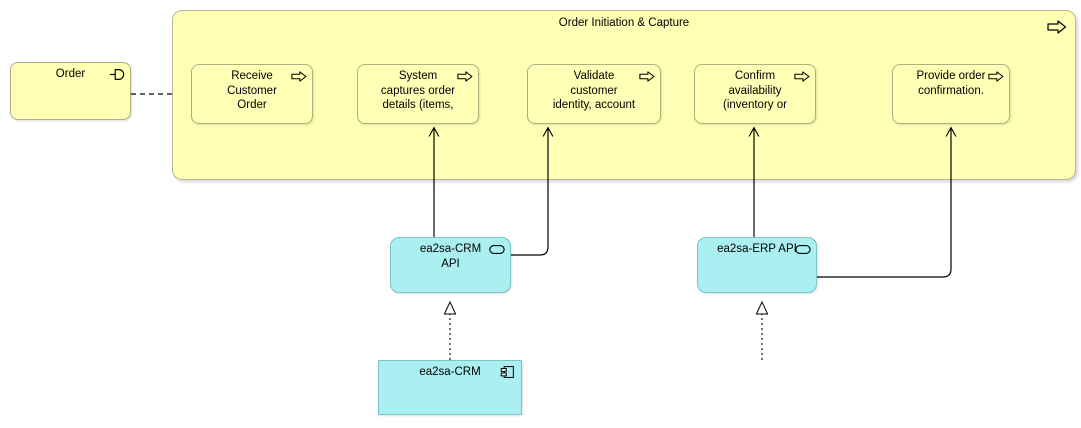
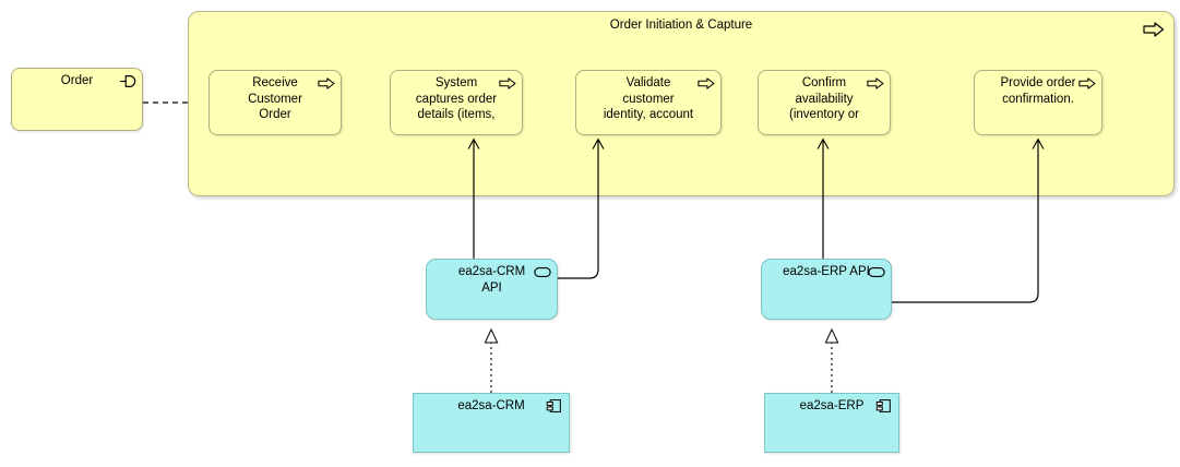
  Order Initiation & Capture
  Order
  Receive
  Customer
  Order
  System
  captures order
  details (items,
  Validate
  customer
  identity, account
  Confirm
  availability
  (inventory or
  Provide order
  confirmation.
  ea2sa-CRM
  API
  ea2sa-ERP API
  ea2sa-CRM
+ ea2sa-ERP
